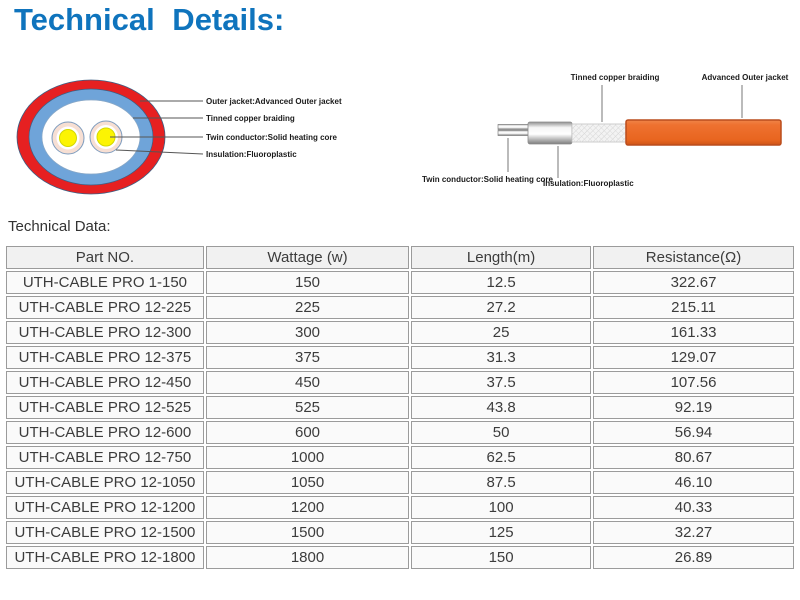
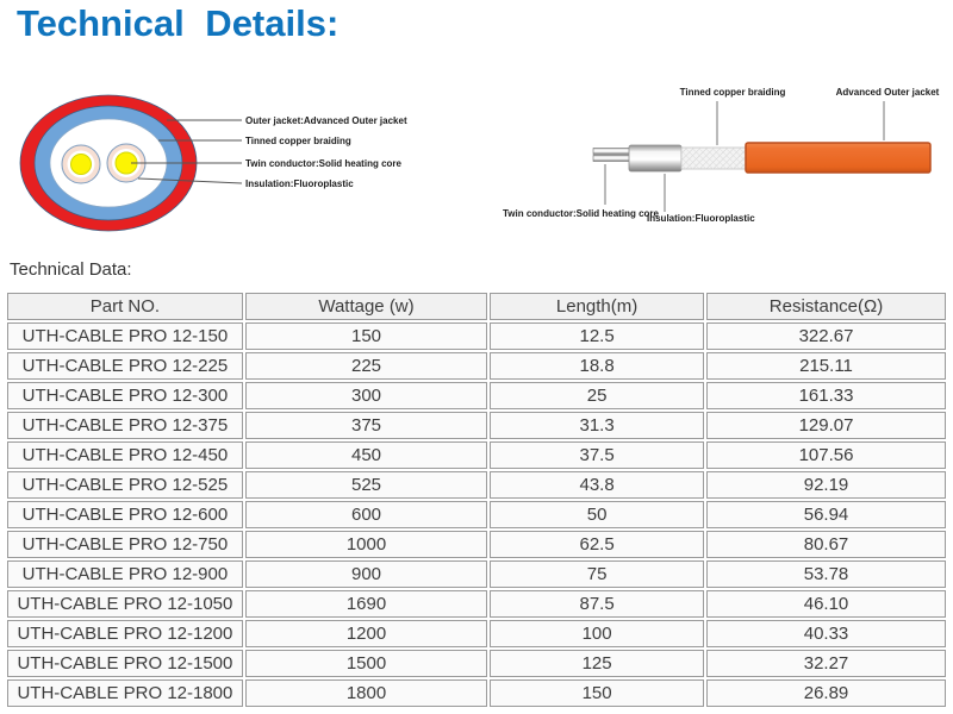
  Technical Details:
  Outer jacket:Advanced Outer jacket
  Tinned copper braiding
  Twin conductor:Solid heating core
  Insulation:Fluoroplastic
  Tinned copper braiding
  Advanced Outer jacket
  Twin conductor:Solid heating core
  Insulation:Fluoroplastic
  Technical Data:
  Part NO.	Wattage (w)	Length(m)	Resistance(Ω)
- UTH-CABLE PRO 1-150	150	12.5	322.67
+ UTH-CABLE PRO 12-150	150	12.5	322.67
- UTH-CABLE PRO 12-225	225	27.2	215.11
+ UTH-CABLE PRO 12-225	225	18.8	215.11
  UTH-CABLE PRO 12-300	300	25	161.33
  UTH-CABLE PRO 12-375	375	31.3	129.07
  UTH-CABLE PRO 12-450	450	37.5	107.56
  UTH-CABLE PRO 12-525	525	43.8	92.19
  UTH-CABLE PRO 12-600	600	50	56.94
  UTH-CABLE PRO 12-750	1000	62.5	80.67
+ UTH-CABLE PRO 12-900	900	75	53.78
- UTH-CABLE PRO 12-1050	1050	87.5	46.10
+ UTH-CABLE PRO 12-1050	1690	87.5	46.10
  UTH-CABLE PRO 12-1200	1200	100	40.33
  UTH-CABLE PRO 12-1500	1500	125	32.27
  UTH-CABLE PRO 12-1800	1800	150	26.89
